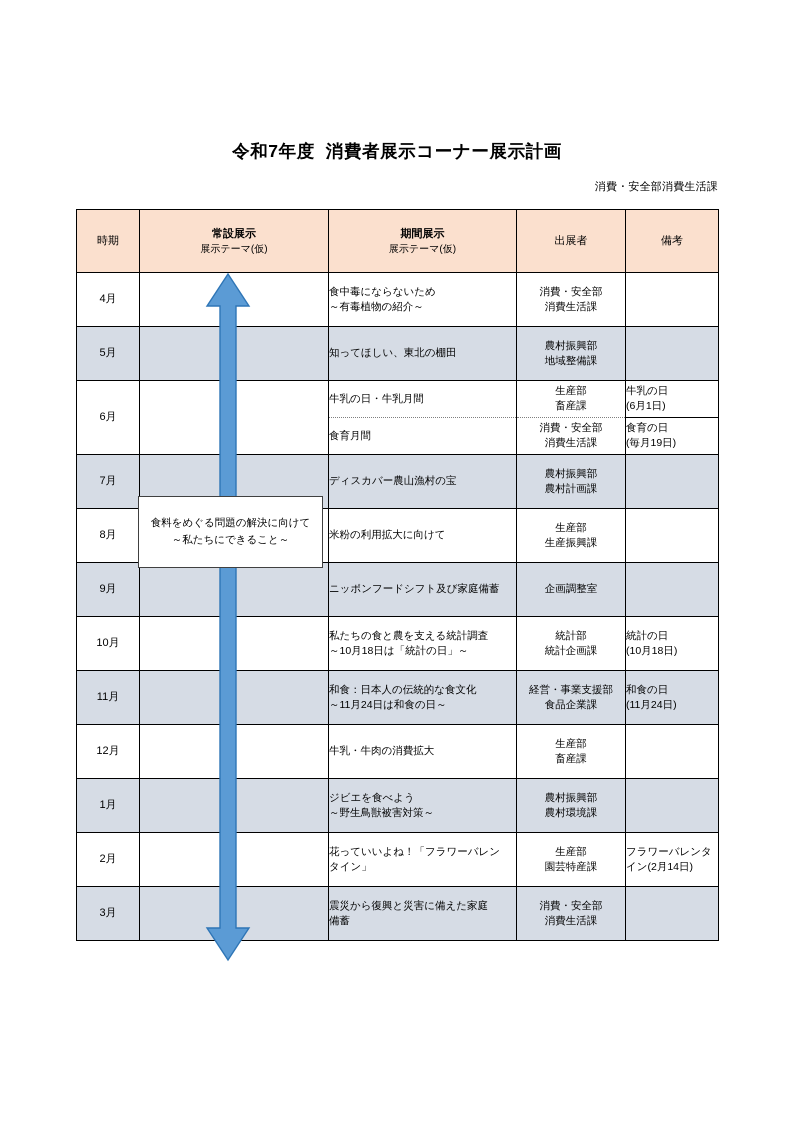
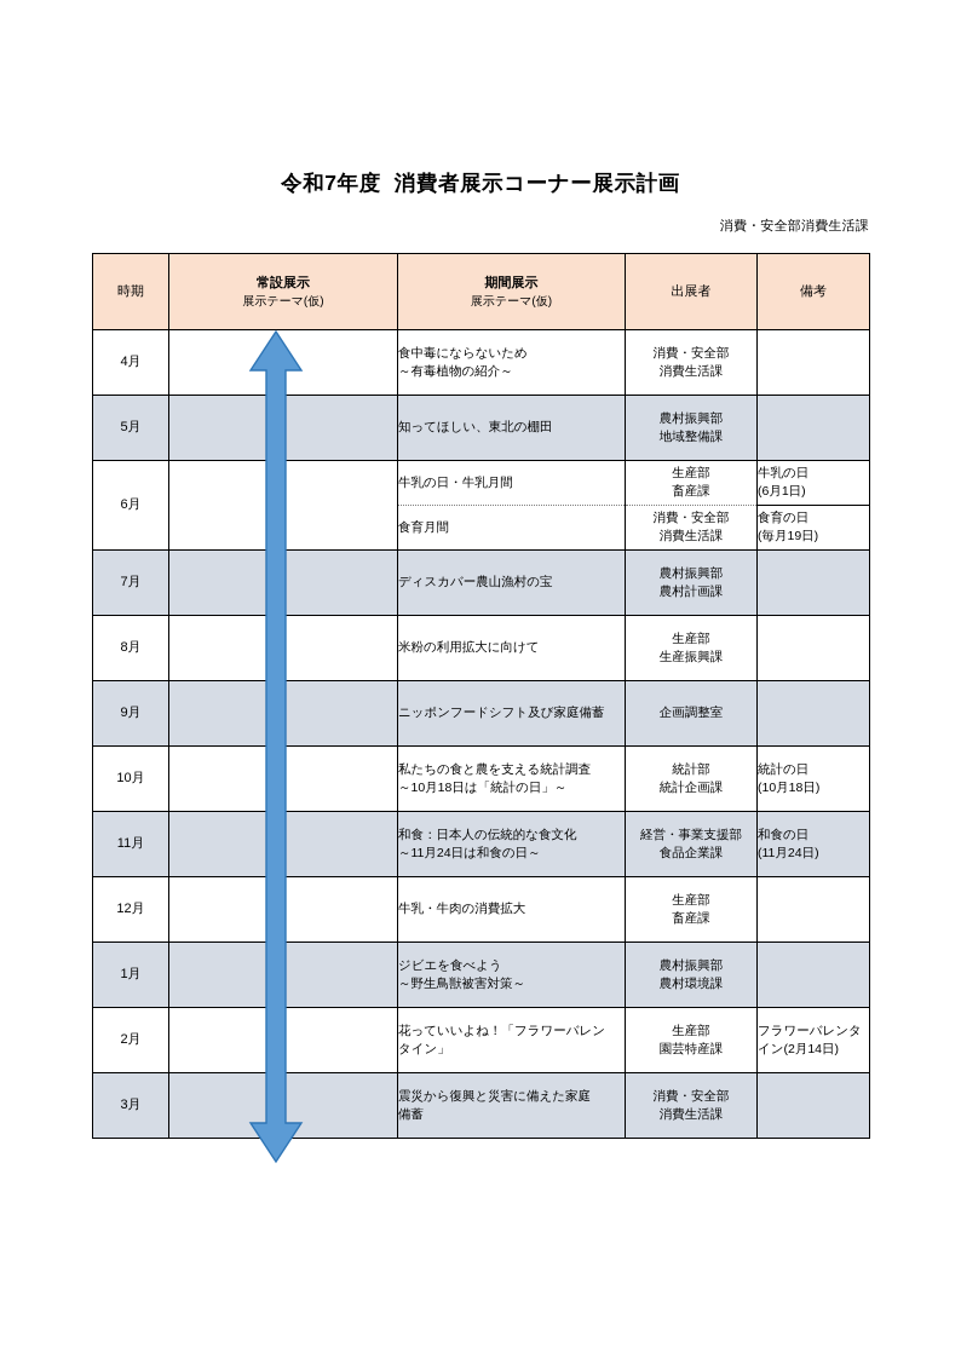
  令和7年度 消費者展示コーナー展示計画
  消費・安全部消費生活課
  時期	常設展示 展示テーマ(仮)	期間展示 展示テーマ(仮)	出展者	備考
  4月		食中毒にならないため ～有毒植物の紹介～	消費・安全部 消費生活課
  5月		知ってほしい、東北の棚田	農村振興部 地域整備課
  6月		牛乳の日・牛乳月間	生産部 畜産課	牛乳の日 (6月1日)
  食育月間	消費・安全部 消費生活課	食育の日 (毎月19日)
  7月		ディスカバー農山漁村の宝	農村振興部 農村計画課
  8月		米粉の利用拡大に向けて	生産部 生産振興課
  9月		ニッポンフードシフト及び家庭備蓄	企画調整室
  10月		私たちの食と農を支える統計調査 ～10月18日は「統計の日」～	統計部 統計企画課	統計の日 (10月18日)
  11月		和食：日本人の伝統的な食文化 ～11月24日は和食の日～	経営・事業支援部 食品企業課	和食の日 (11月24日)
  12月		牛乳・牛肉の消費拡大	生産部 畜産課
  1月		ジビエを食べよう ～野生鳥獣被害対策～	農村振興部 農村環境課
  2月		花っていいよね！「フラワーバレン タイン」	生産部 園芸特産課	フラワーバレンタ イン(2月14日)
  3月		震災から復興と災害に備えた家庭 備蓄	消費・安全部 消費生活課
- 食料をめぐる問題の解決に向けて
- ～私たちにできること～
